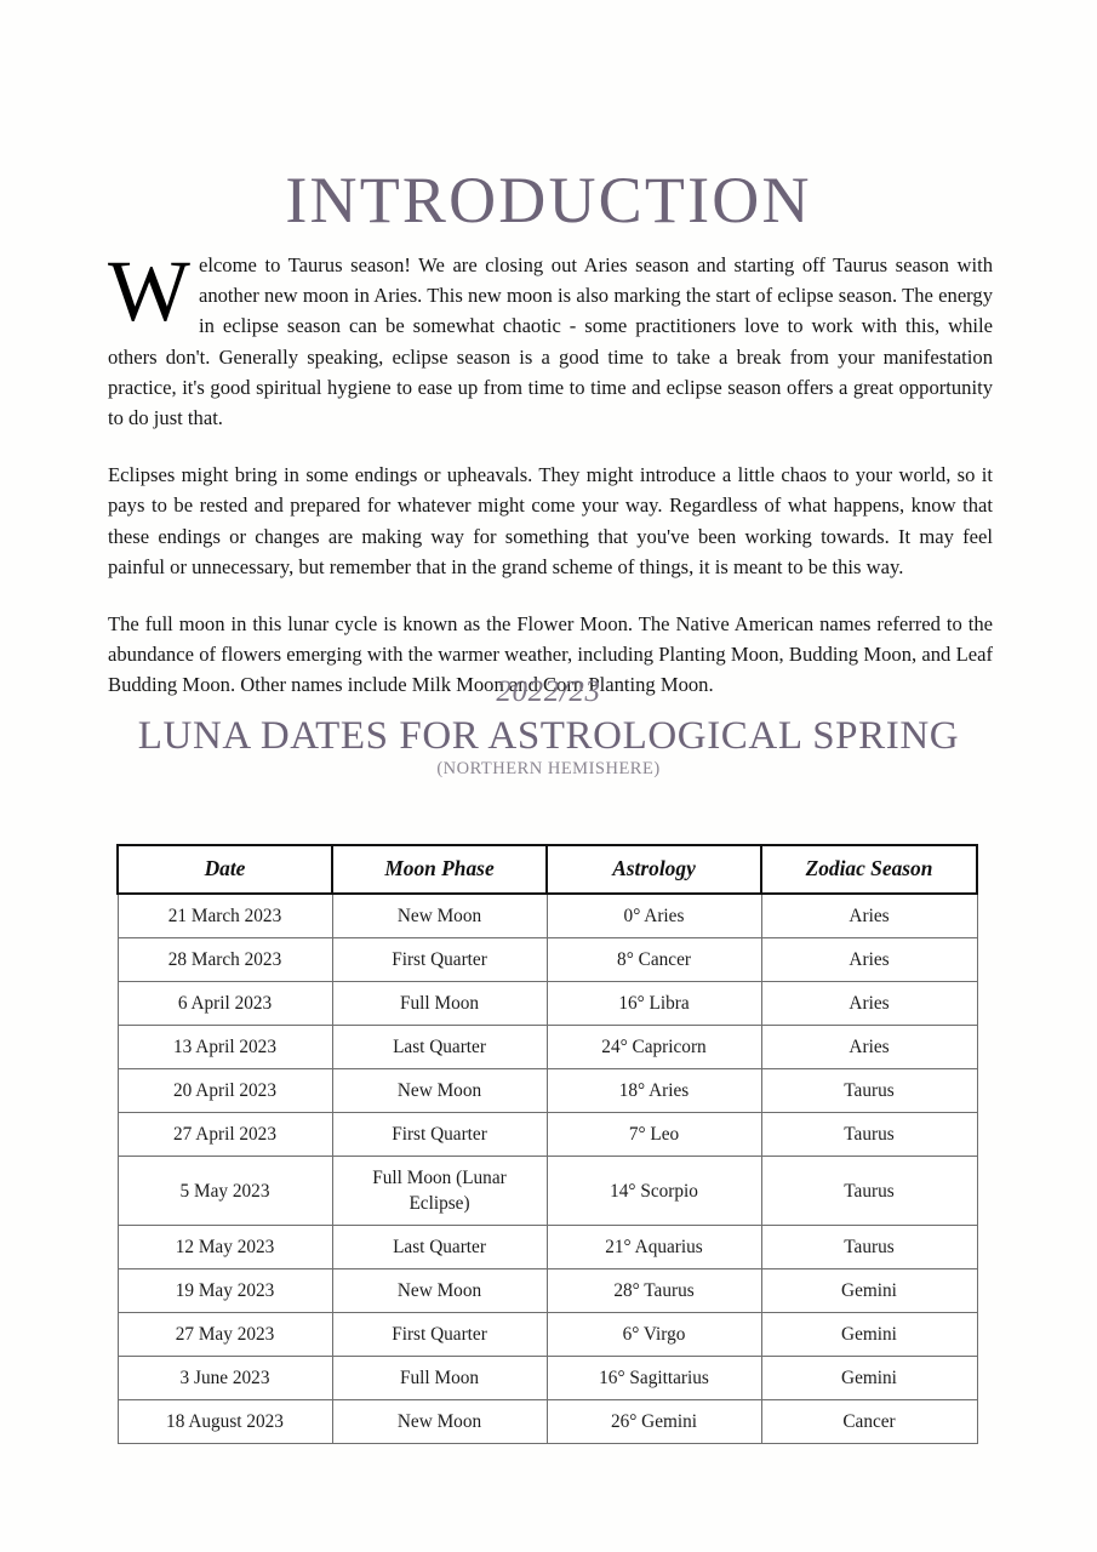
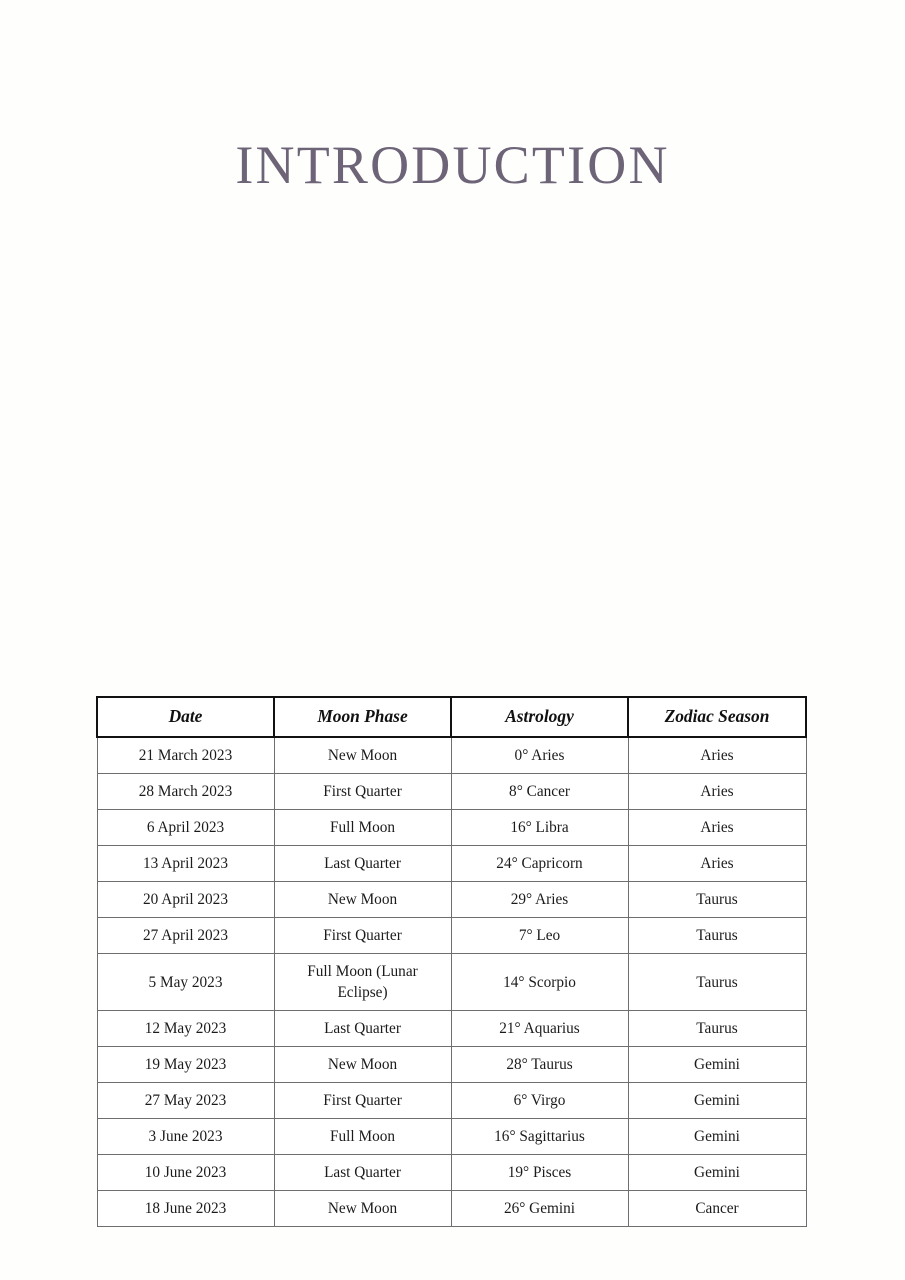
  INTRODUCTION
- Welcome to Taurus season! We are closing out Aries season and starting off Taurus season with another new moon in Aries. This new moon is also marking the start of eclipse season. The energy in eclipse season can be somewhat chaotic - some practitioners love to work with this, while others don't. Generally speaking, eclipse season is a good time to take a break from your manifestation practice, it's good spiritual hygiene to ease up from time to time and eclipse season offers a great opportunity to do just that.
- Eclipses might bring in some endings or upheavals. They might introduce a little chaos to your world, so it pays to be rested and prepared for whatever might come your way. Regardless of what happens, know that these endings or changes are making way for something that you've been working towards. It may feel painful or unnecessary, but remember that in the grand scheme of things, it is meant to be this way.
- The full moon in this lunar cycle is known as the Flower Moon. The Native American names referred to the abundance of flowers emerging with the warmer weather, including Planting Moon, Budding Moon, and Leaf Budding Moon. Other names include Milk Moon and Corn Planting Moon.
- 2022/23
- LUNA DATES FOR ASTROLOGICAL SPRING
- (NORTHERN HEMISHERE)
  Date	Moon Phase	Astrology	Zodiac Season
  21 March 2023	New Moon	0° Aries	Aries
  28 March 2023	First Quarter	8° Cancer	Aries
  6 April 2023	Full Moon	16° Libra	Aries
  13 April 2023	Last Quarter	24° Capricorn	Aries
- 20 April 2023	New Moon	18° Aries	Taurus
+ 20 April 2023	New Moon	29° Aries	Taurus
  27 April 2023	First Quarter	7° Leo	Taurus
  5 May 2023	Full Moon (Lunar Eclipse)	14° Scorpio	Taurus
  12 May 2023	Last Quarter	21° Aquarius	Taurus
  19 May 2023	New Moon	28° Taurus	Gemini
  27 May 2023	First Quarter	6° Virgo	Gemini
  3 June 2023	Full Moon	16° Sagittarius	Gemini
+ 10 June 2023	Last Quarter	19° Pisces	Gemini
- 18 August 2023	New Moon	26° Gemini	Cancer
+ 18 June 2023	New Moon	26° Gemini	Cancer
